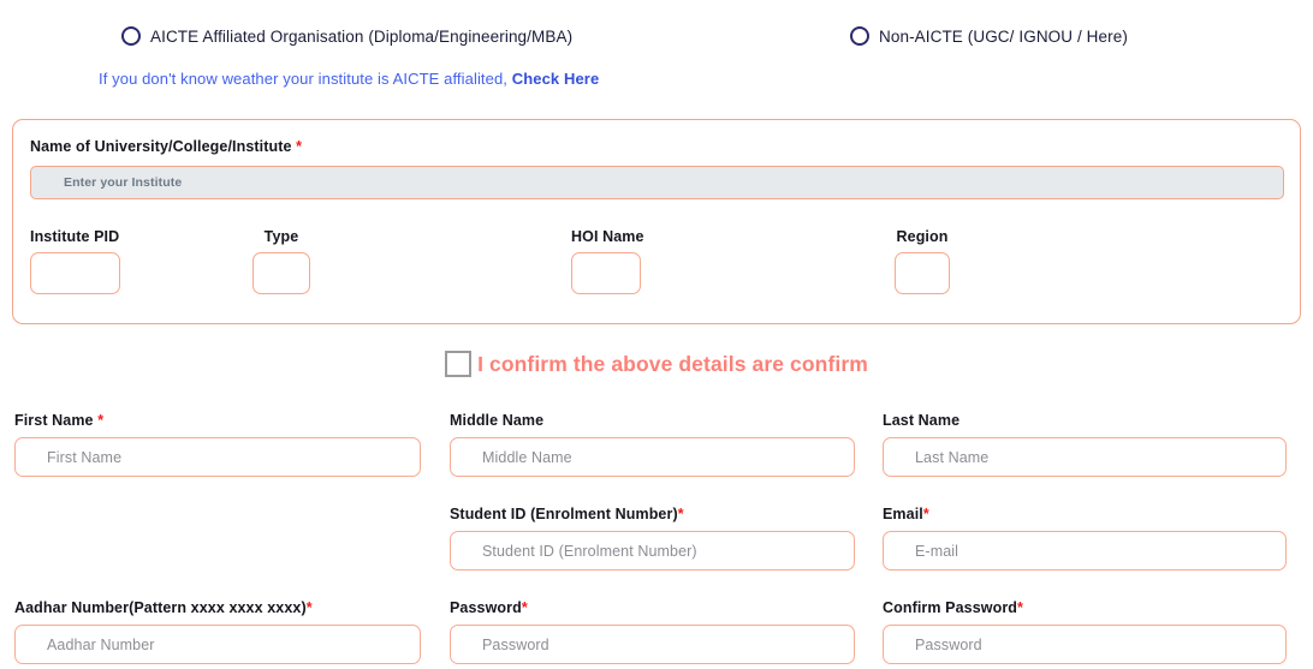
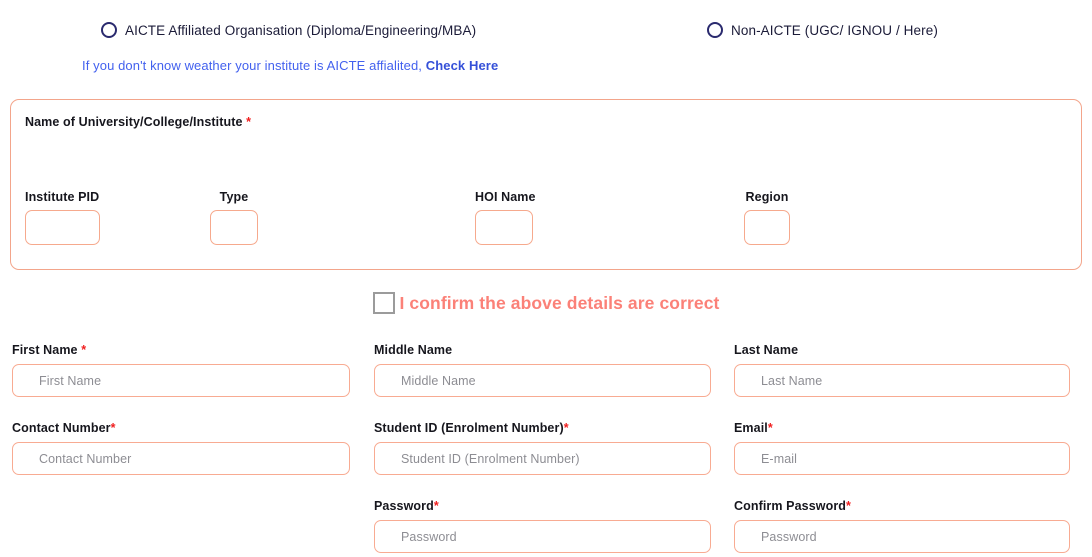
  AICTE Affiliated Organisation (Diploma/Engineering/MBA)
  Non-AICTE (UGC/ IGNOU / Here)
  If you don't know weather your institute is AICTE affialited, Check Here
  Name of University/College/Institute *
- Enter your Institute
  Institute PID
  Type
  HOI Name
  Region
- I confirm the above details are confirm
+ I confirm the above details are correct
  First Name *
  First Name
  Middle Name
  Middle Name
  Last Name
  Last Name
+ Contact Number*
+ Contact Number
  Student ID (Enrolment Number)*
  Student ID (Enrolment Number)
  Email*
  E-mail
- Aadhar Number(Pattern xxxx xxxx xxxx)*
- Aadhar Number
  Password*
  Password
  Confirm Password*
  Password
